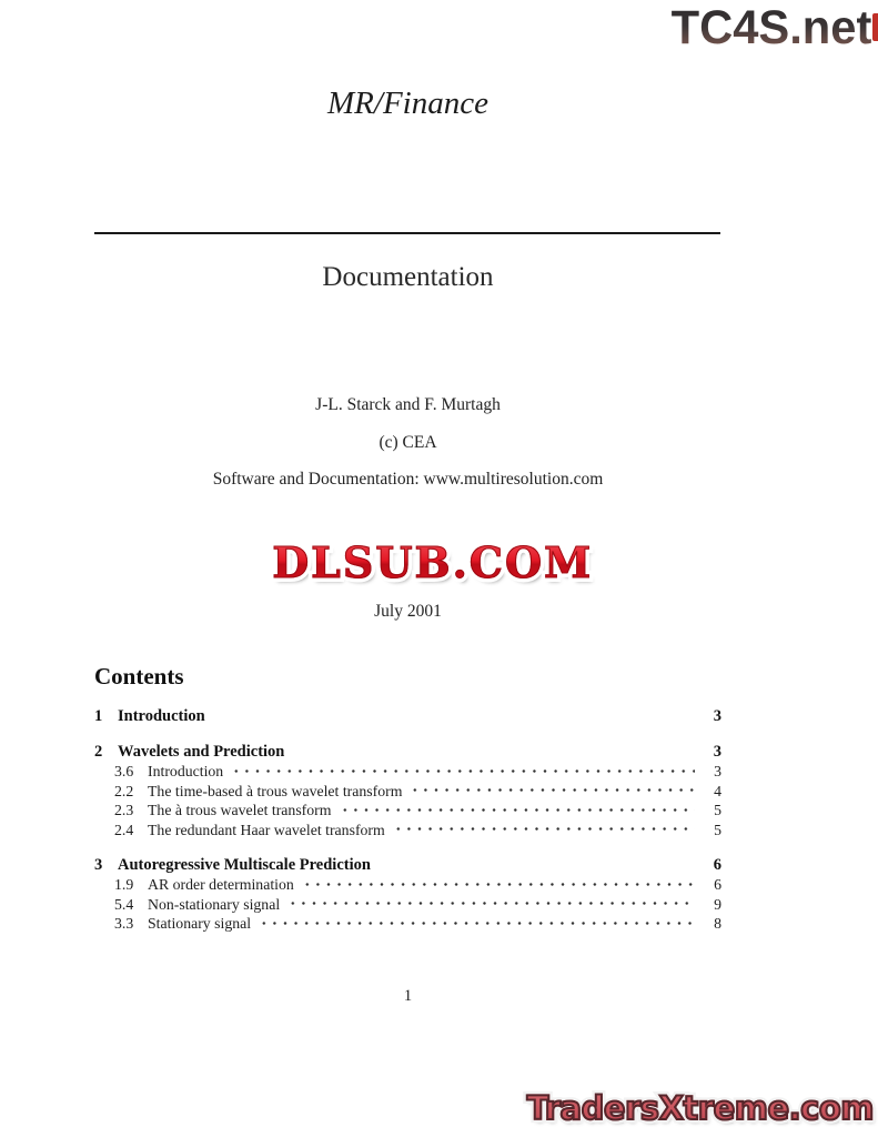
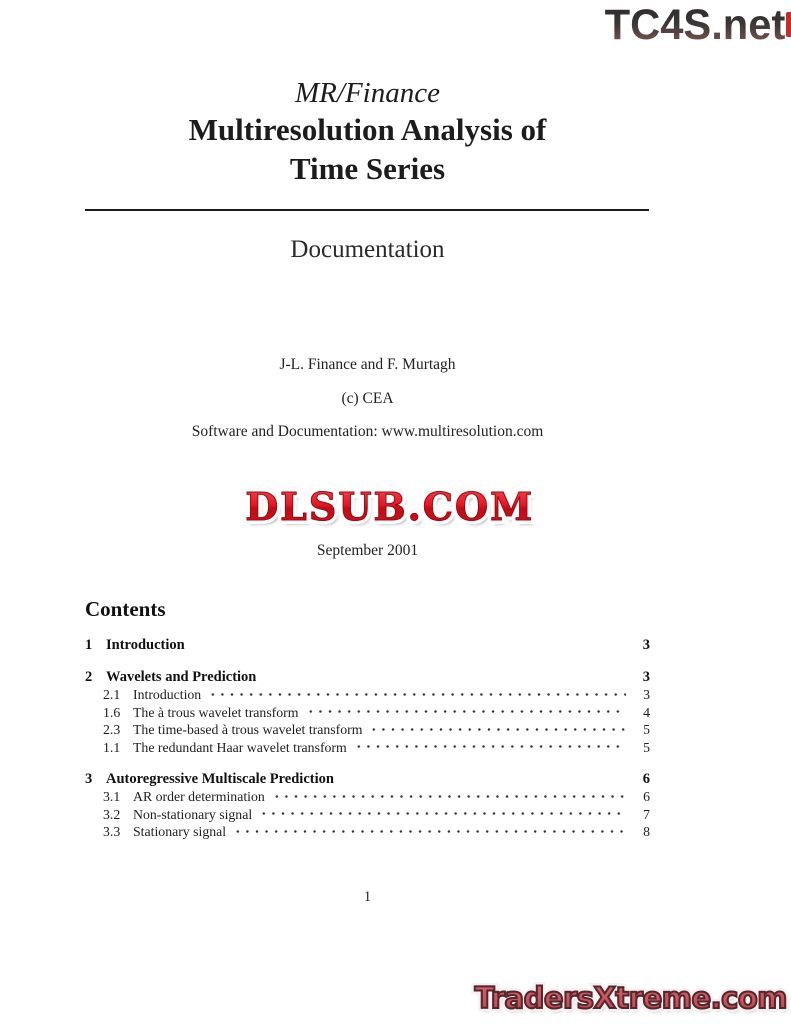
  TC4S.net
  MR/Finance
+ Multiresolution Analysis of
+ Time Series
  Documentation
- J-L. Starck and F. Murtagh
+ J-L. Finance and F. Murtagh
  (c) CEA
  Software and Documentation: www.multiresolution.com
  DLSUB.COM
- July 2001
+ September 2001
  Contents
  1
  Introduction
  3
  2
  Wavelets and Prediction
  3
- 3.6
+ 2.1
  Introduction
  3
- 2.2
+ 1.6
- The time-based à trous wavelet transform
+ The à trous wavelet transform
  4
  2.3
- The à trous wavelet transform
+ The time-based à trous wavelet transform
  5
- 2.4
+ 1.1
  The redundant Haar wavelet transform
  5
  3
  Autoregressive Multiscale Prediction
  6
- 1.9
+ 3.1
  AR order determination
  6
- 5.4
+ 3.2
  Non-stationary signal
- 9
+ 7
  3.3
  Stationary signal
  8
  1
  TradersXtreme.com
